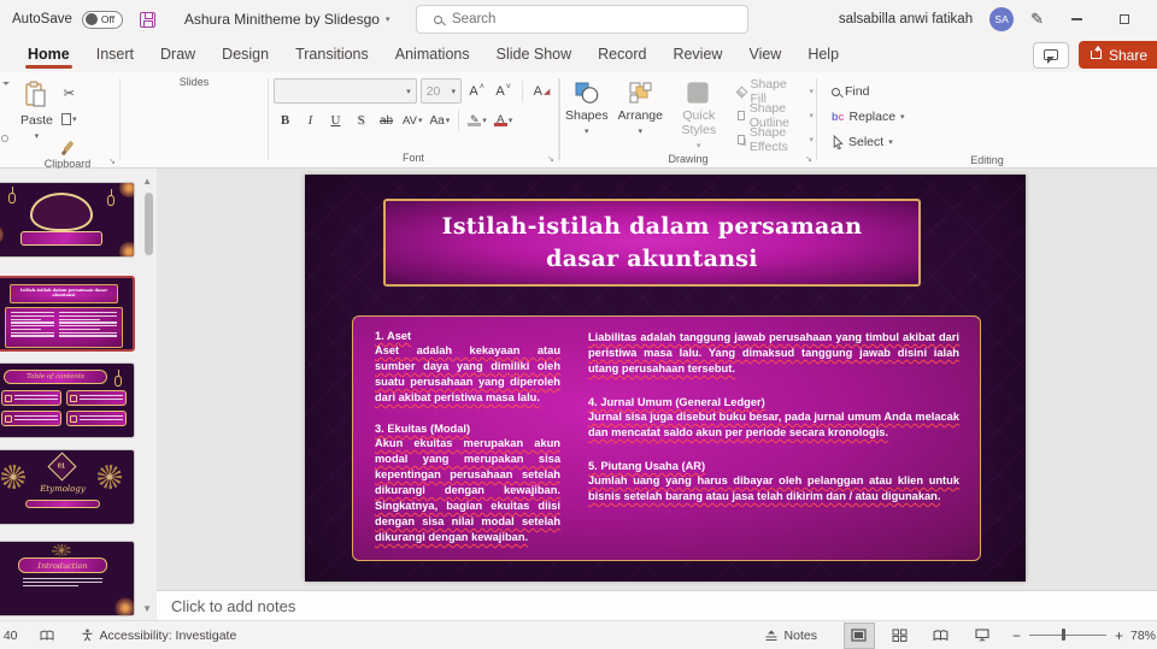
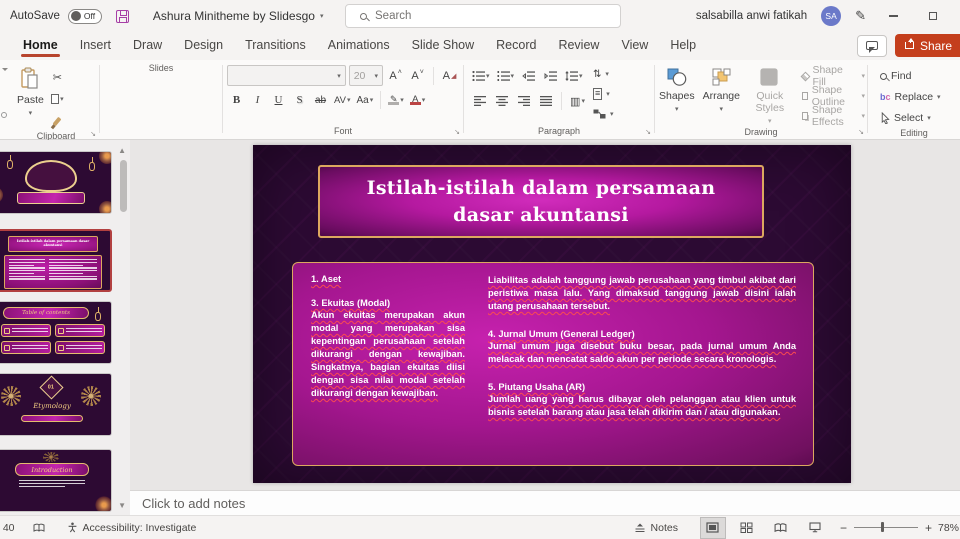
  AutoSave
  Off
  Ashura Minitheme by Slidesgo
  Search
  salsabilla anwi fatikah
  SA
  ✎
  Home
  Insert
  Draw
  Design
  Transitions
  Animations
  Slide Show
  Record
  Review
  View
  Help
  Share
  Paste
  ✂
  Clipboard
  Slides
  20
  A
  A
  A
  B
  I
  U
  S
  ab
  AV
  Aa
  ✎
  A
  Font
+ ▥
+ ⇅
+ ≡
+ Paragraph
  Shapes
  Arrange
  Quick Styles
  Shape Fill
  Shape Outline
  Shape Effects
  Drawing
  Find
  bc
  Replace
  Select
  Editing
  Etymology
  Introduction
  ▲
  ▼
  Istilah-istilah dalam persamaan dasar akuntansi
  1. Aset
- Aset adalah kekayaan atau sumber daya yang dimiliki oleh suatu perusahaan yang diperoleh dari akibat peristiwa masa lalu.
  3. Ekuitas (Modal)
  Akun ekuitas merupakan akun modal yang merupakan sisa kepentingan perusahaan setelah dikurangi dengan kewajiban. Singkatnya, bagian ekuitas diisi dengan sisa nilai modal setelah dikurangi dengan kewajiban.
  Liabilitas adalah tanggung jawab perusahaan yang timbul akibat dari peristiwa masa lalu. Yang dimaksud tanggung jawab disini ialah utang perusahaan tersebut.
  4. Jurnal Umum (General Ledger)
- Jurnal sisa juga disebut buku besar, pada jurnal umum Anda melacak dan mencatat saldo akun per periode secara kronologis.
+ Jurnal umum juga disebut buku besar, pada jurnal umum Anda melacak dan mencatat saldo akun per periode secara kronologis.
  5. Piutang Usaha (AR)
  Jumlah uang yang harus dibayar oleh pelanggan atau klien untuk bisnis setelah barang atau jasa telah dikirim dan / atau digunakan.
  Click to add notes
  Accessibility: Investigate
  Notes
  −
  +
  78%
